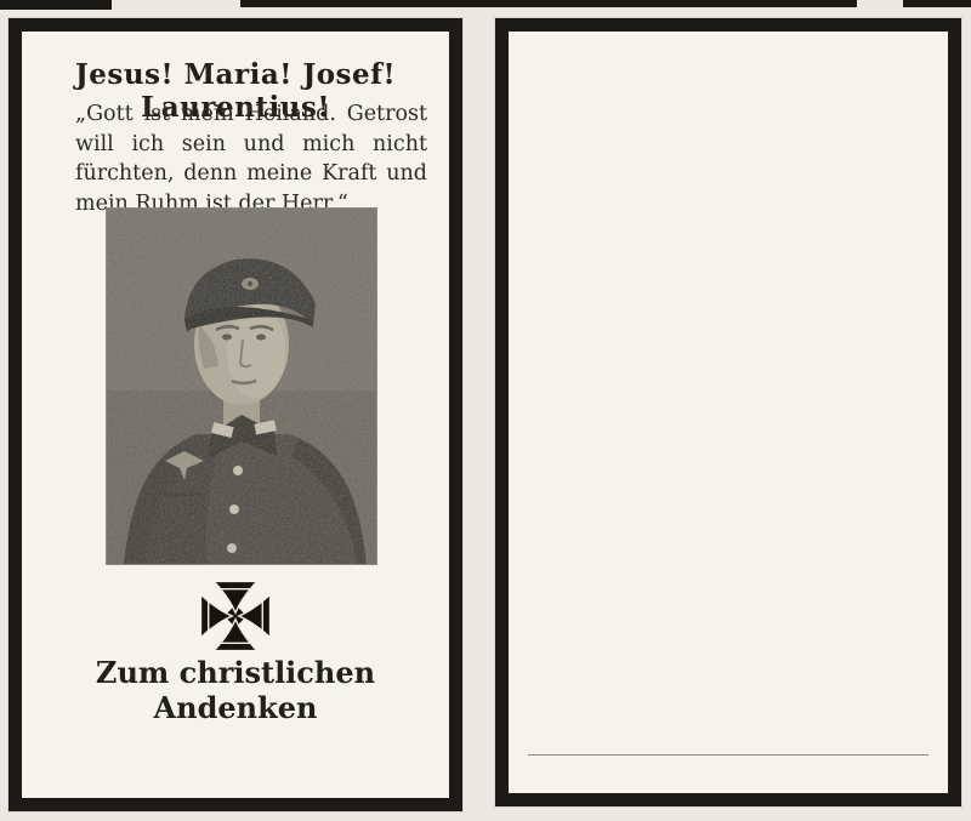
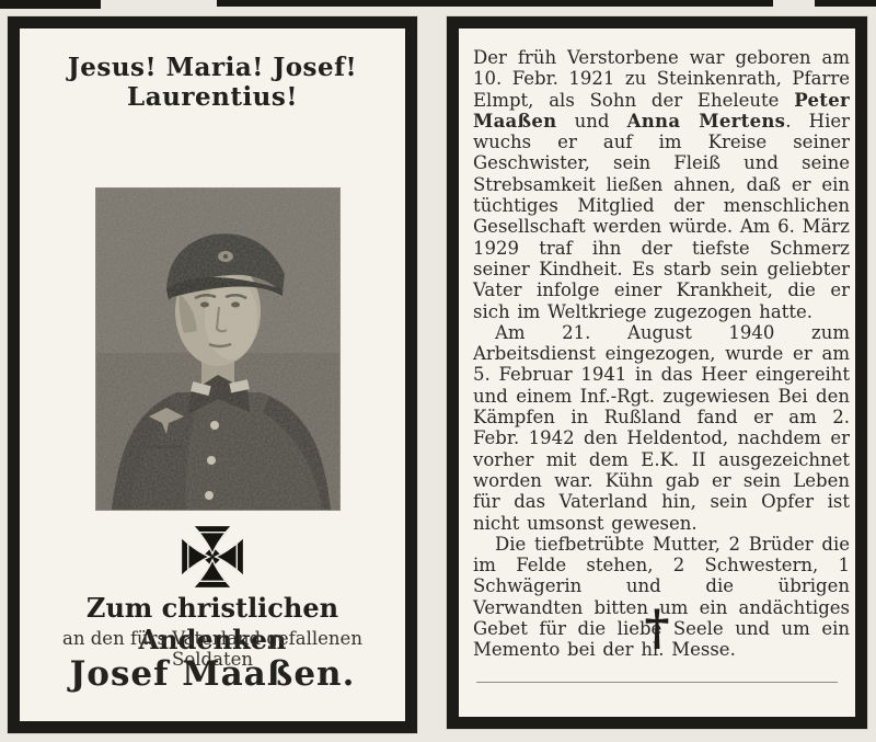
  Jesus! Maria! Josef! Laurentius!
- „Gott ist mein Heiland. Getrost will ich sein und mich nicht fürchten, denn meine Kraft und mein Ruhm ist der Herr.“
  Zum christlichen Andenken
+ an den fürs Vaterland gefallenen Soldaten
+ Josef Maaßen.
+ Der früh Verstorbene war geboren am 10. Febr. 1921 zu Steinkenrath, Pfarre Elmpt, als Sohn der Eheleute Peter Maaßen und Anna Mertens. Hier wuchs er auf im Kreise seiner Geschwister, sein Fleiß und seine Strebsamkeit ließen ahnen, daß er ein tüchtiges Mitglied der menschlichen Gesellschaft werden würde. Am 6. März 1929 traf ihn der tiefste Schmerz seiner Kindheit. Es starb sein geliebter Vater infolge einer Krankheit, die er sich im Weltkriege zugezogen hatte.
+ Am 21. August 1940 zum Arbeitsdienst eingezogen, wurde er am 5. Februar 1941 in das Heer eingereiht und einem Inf.-Rgt. zugewiesen Bei den Kämpfen in Rußland fand er am 2. Febr. 1942 den Heldentod, nachdem er vorher mit dem E.K. II ausgezeichnet worden war. Kühn gab er sein Leben für das Vaterland hin, sein Opfer ist nicht umsonst gewesen.
+ Die tiefbetrübte Mutter, 2 Brüder die im Felde stehen, 2 Schwestern, 1 Schwägerin und die übrigen Verwandten bitten um ein andächtiges Gebet für die liebe Seele und um ein Memento bei der hl. Messe.
+ †
